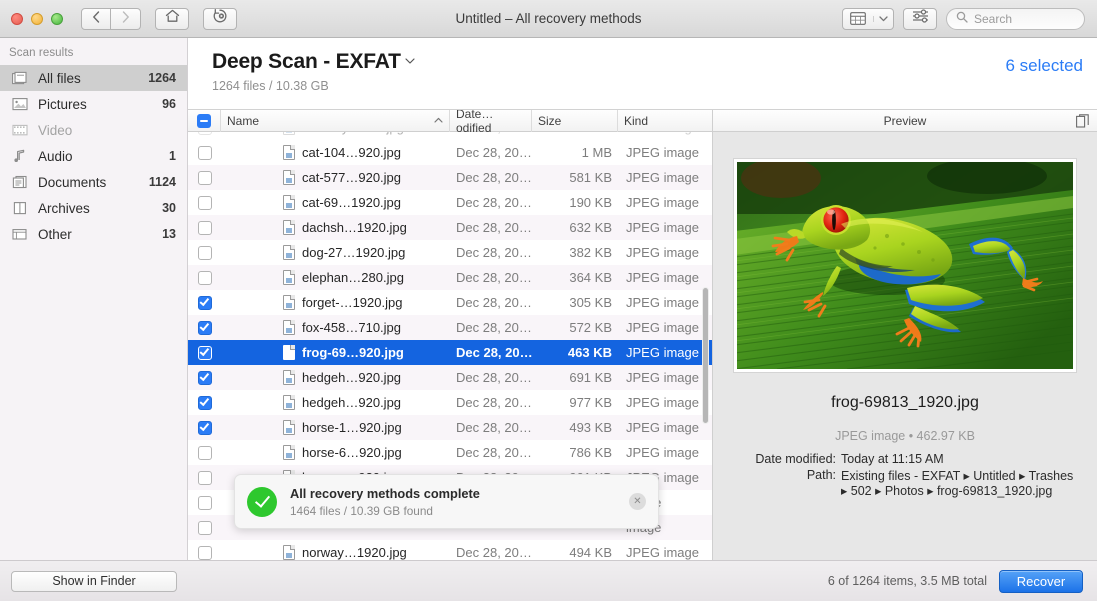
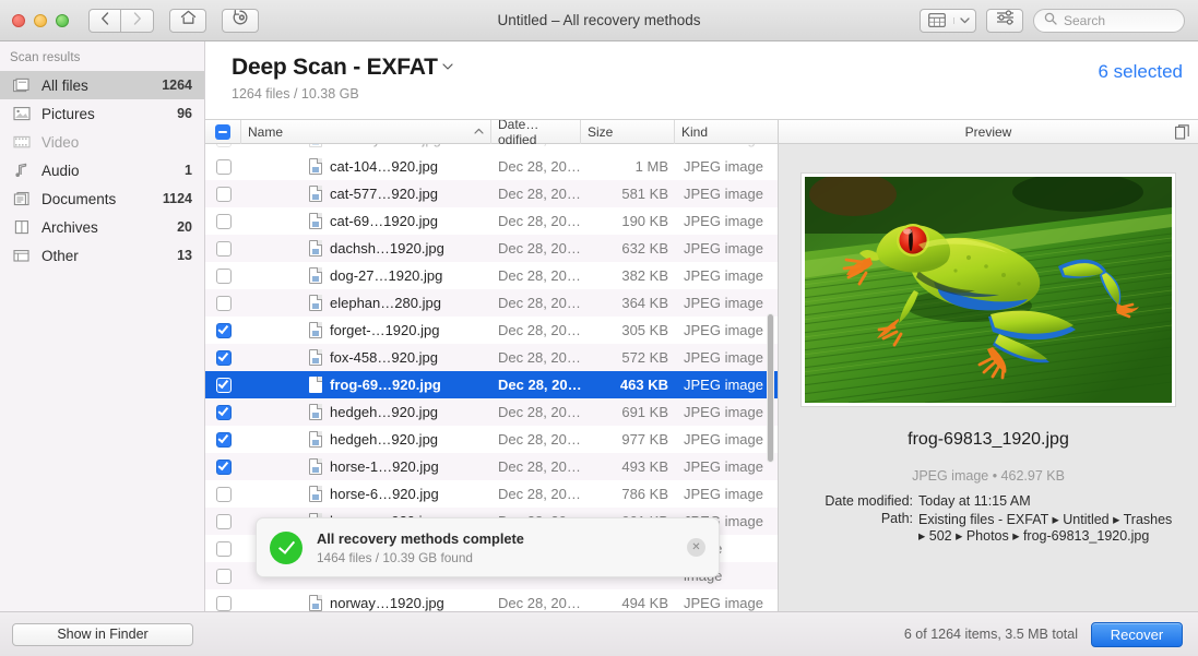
  Untitled – All recovery methods
  Search
  Scan results
  All files
  1264
  Pictures
  96
  Video
  Audio
  1
  Documents
  1124
  Archives
- 30
+ 20
  Other
  13
  Deep Scan - EXFAT
  1264 files / 10.38 GB
  6 selected
  Name
  Date…odified
  Size
  Kind
  cat-104…920.jpg
  Dec 28, 20…
  1 MB
  JPEG image
  cat-577…920.jpg
  Dec 28, 20…
  581 KB
  JPEG image
  cat-69…1920.jpg
  Dec 28, 20…
  190 KB
  JPEG image
  dachsh…1920.jpg
  Dec 28, 20…
  632 KB
  JPEG image
  dog-27…1920.jpg
  Dec 28, 20…
  382 KB
  JPEG image
  elephan…280.jpg
  Dec 28, 20…
  364 KB
  JPEG image
  forget-…1920.jpg
  Dec 28, 20…
  305 KB
  JPEG image
- fox-458…710.jpg
+ fox-458…920.jpg
  Dec 28, 20…
  572 KB
  JPEG image
  frog-69…920.jpg
  Dec 28, 20…
  463 KB
  JPEG image
  hedgeh…920.jpg
  Dec 28, 20…
  691 KB
  JPEG image
  hedgeh…920.jpg
  Dec 28, 20…
  977 KB
  JPEG image
  horse-1…920.jpg
  Dec 28, 20…
  493 KB
  JPEG image
  horse-6…920.jpg
  Dec 28, 20…
  786 KB
  JPEG image
  norway…1920.jpg
  Dec 28, 20…
  494 KB
  JPEG image
  Preview
  frog-69813_1920.jpg
  JPEG image • 462.97 KB
  Date modified:
  Today at 11:15 AM
  Path:
  Existing files - EXFAT ▸ Untitled ▸ Trashes ▸ 502 ▸ Photos ▸ frog-69813_1920.jpg
  Show in Finder
  6 of 1264 items, 3.5 MB total
  Recover
  All recovery methods complete
  1464 files / 10.39 GB found
  ✕
